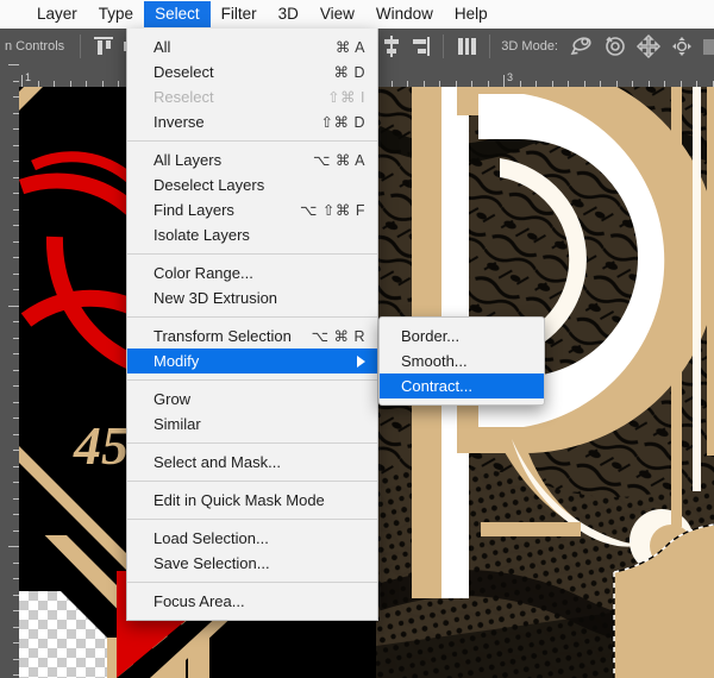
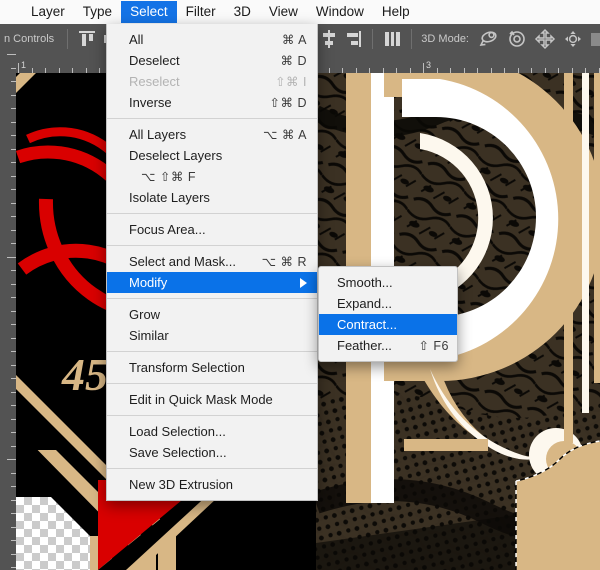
  45
  1
  3
  n Controls
  3D Mode:
  Layer
  Type
  Select
  Filter
  3D
  View
  Window
  Help
  All
  ⌘ A
  Deselect
  ⌘ D
  Reselect
  ⇧⌘ I
  Inverse
  ⇧⌘ D
  All Layers
  ⌥ ⌘ A
  Deselect Layers
- Find Layers
  ⌥ ⇧⌘ F
  Isolate Layers
- Color Range...
- New 3D Extrusion
+ Focus Area...
- Transform Selection
+ Select and Mask...
  ⌥ ⌘ R
  Modify
  Grow
  Similar
- Select and Mask...
+ Transform Selection
  Edit in Quick Mask Mode
  Load Selection...
  Save Selection...
- Focus Area...
+ New 3D Extrusion
- Border...
  Smooth...
+ Expand...
  Contract...
+ Feather...
+ ⇧ F6
